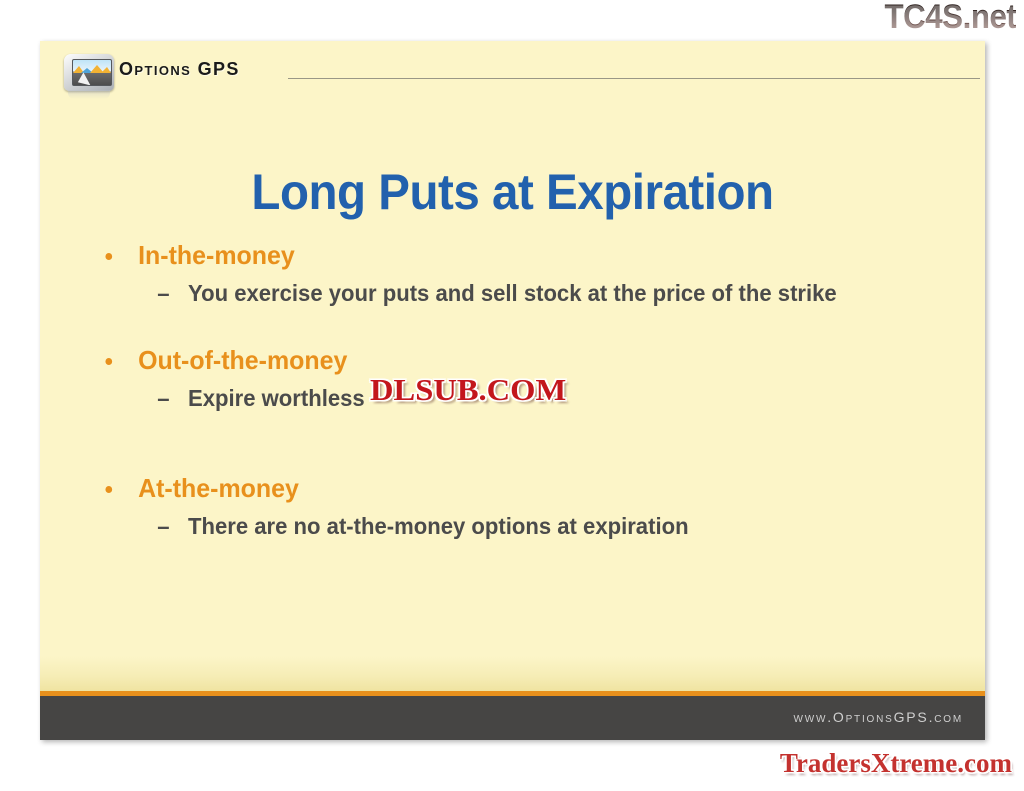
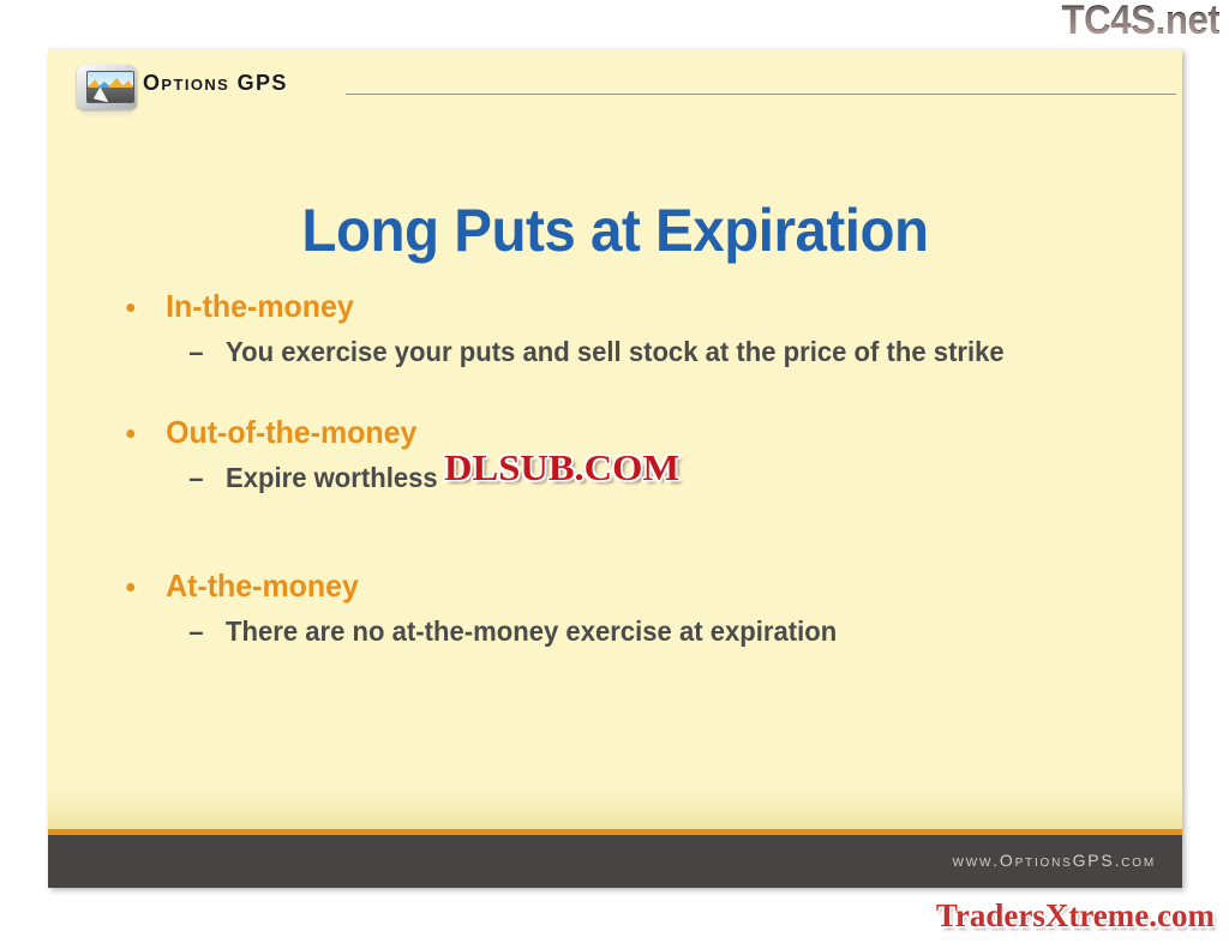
  TC4S.net
  Options GPS
  Long Puts at Expiration
  In-the-money
  –
  You exercise your puts and sell stock at the price of the strike
  Out-of-the-money
  –
  Expire worthless
  At-the-money
  –
- There are no at-the-money options at expiration
+ There are no at-the-money exercise at expiration
  DLSUB.COM
  www.OptionsGPS.com
  TradersXtreme.com
